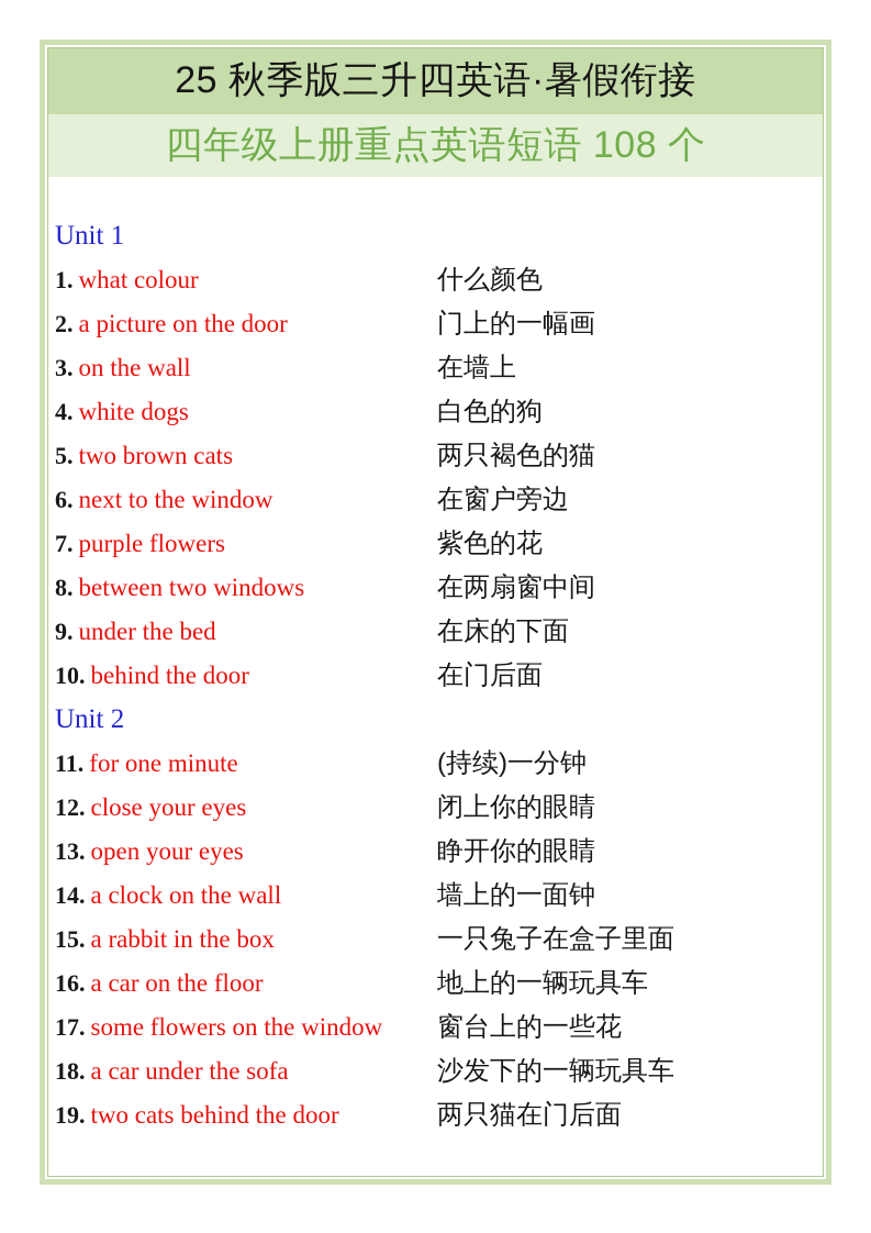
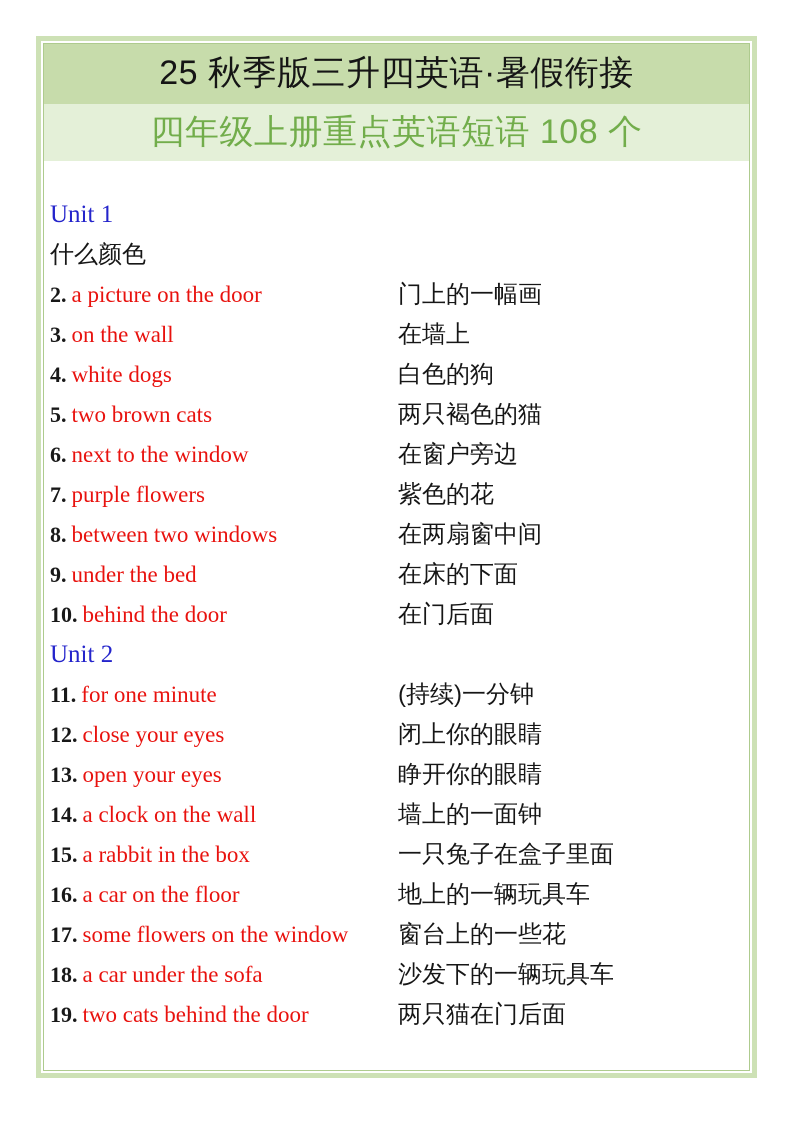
  25 秋季版三升四英语·暑假衔接
  四年级上册重点英语短语 108 个
  Unit 1
- 1. what colour
  什么颜色
  2. a picture on the door
  门上的一幅画
  3. on the wall
  在墙上
  4. white dogs
  白色的狗
  5. two brown cats
  两只褐色的猫
  6. next to the window
  在窗户旁边
  7. purple flowers
  紫色的花
  8. between two windows
  在两扇窗中间
  9. under the bed
  在床的下面
  10. behind the door
  在门后面
  Unit 2
  11. for one minute
  (持续)一分钟
  12. close your eyes
  闭上你的眼睛
  13. open your eyes
  睁开你的眼睛
  14. a clock on the wall
  墙上的一面钟
  15. a rabbit in the box
  一只兔子在盒子里面
  16. a car on the floor
  地上的一辆玩具车
  17. some flowers on the window
  窗台上的一些花
  18. a car under the sofa
  沙发下的一辆玩具车
  19. two cats behind the door
  两只猫在门后面
